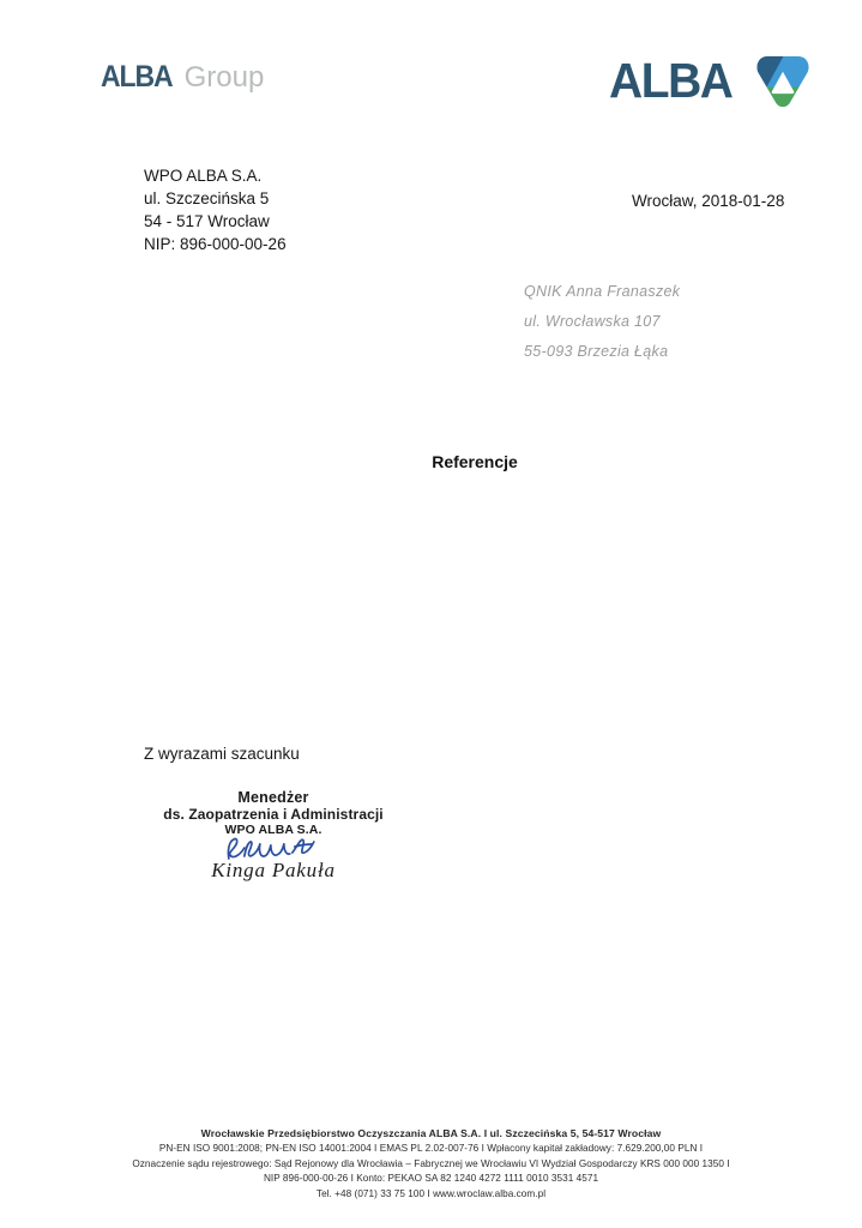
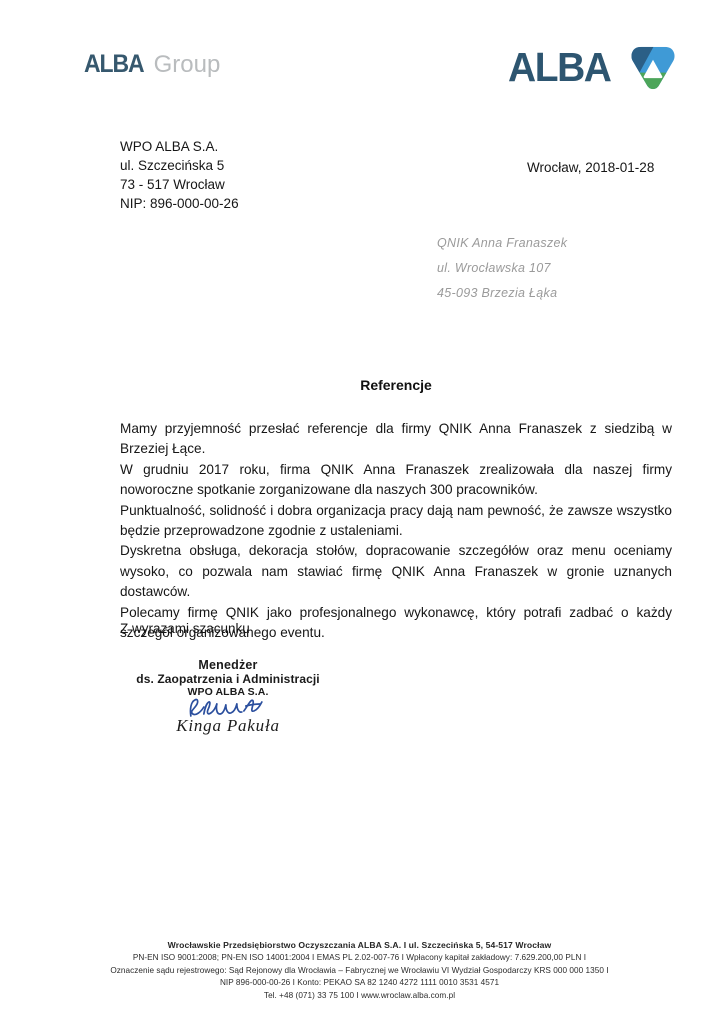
  ALBA
  Group
  ALBA
  WPO ALBA S.A.
  ul. Szczecińska 5
- 54 - 517 Wrocław
+ 73 - 517 Wrocław
  NIP: 896-000-00-26
  Wrocław, 2018-01-28
  QNIK Anna Franaszek
  ul. Wrocławska 107
- 55-093 Brzezia Łąka
+ 45-093 Brzezia Łąka
  Referencje
+ Mamy przyjemność przesłać referencje dla firmy QNIK Anna Franaszek z siedzibą w Brzeziej Łące.
+ W grudniu 2017 roku, firma QNIK Anna Franaszek zrealizowała dla naszej firmy noworoczne spotkanie zorganizowane dla naszych 300 pracowników.
+ Punktualność, solidność i dobra organizacja pracy dają nam pewność, że zawsze wszystko będzie przeprowadzone zgodnie z ustaleniami.
+ Dyskretna obsługa, dekoracja stołów, dopracowanie szczegółów oraz menu oceniamy wysoko, co pozwala nam stawiać firmę QNIK Anna Franaszek w gronie uznanych dostawców.
+ Polecamy firmę QNIK jako profesjonalnego wykonawcę, który potrafi zadbać o każdy szczegół organizowanego eventu.
  Z wyrazami szacunku
  Menedżer
  ds. Zaopatrzenia i Administracji
  WPO ALBA S.A.
  Kinga Pakuła
  Wrocławskie Przedsiębiorstwo Oczyszczania ALBA S.A. I ul. Szczecińska 5, 54-517 Wrocław
  PN-EN ISO 9001:2008; PN-EN ISO 14001:2004 I EMAS PL 2.02-007-76 I Wpłacony kapitał zakładowy: 7.629.200,00 PLN I
  Oznaczenie sądu rejestrowego: Sąd Rejonowy dla Wrocławia – Fabrycznej we Wrocławiu VI Wydział Gospodarczy KRS 000 000 1350 I
  NIP 896-000-00-26 I Konto: PEKAO SA 82 1240 4272 1111 0010 3531 4571
  Tel. +48 (071) 33 75 100 I www.wroclaw.alba.com.pl
